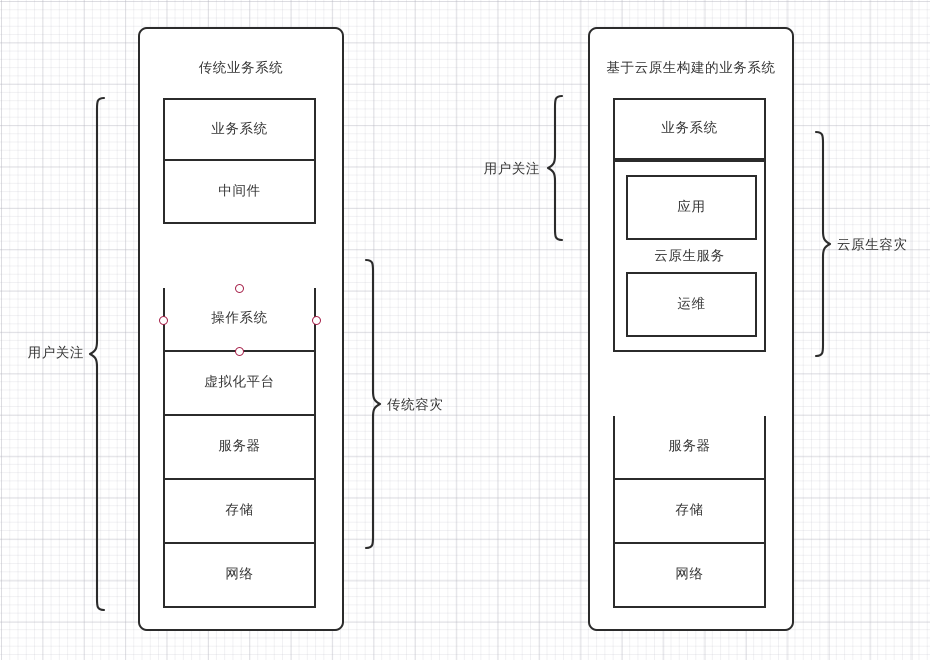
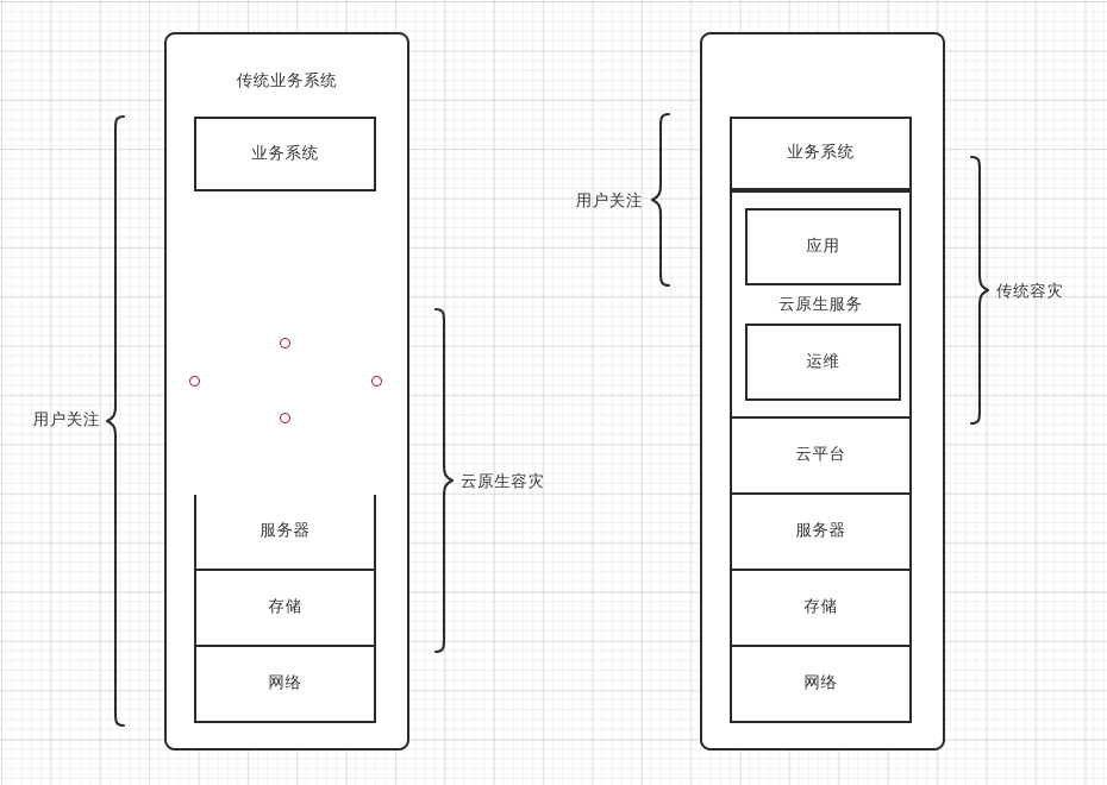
  传统业务系统
  业务系统
- 中间件
- 操作系统
- 虚拟化平台
  服务器
  存储
  网络
- 基于云原生构建的业务系统
  业务系统
  应用
  云原生服务
  运维
+ 云平台
  服务器
  存储
  网络
  用户关注
- 传统容灾
+ 云原生容灾
  用户关注
- 云原生容灾
+ 传统容灾
